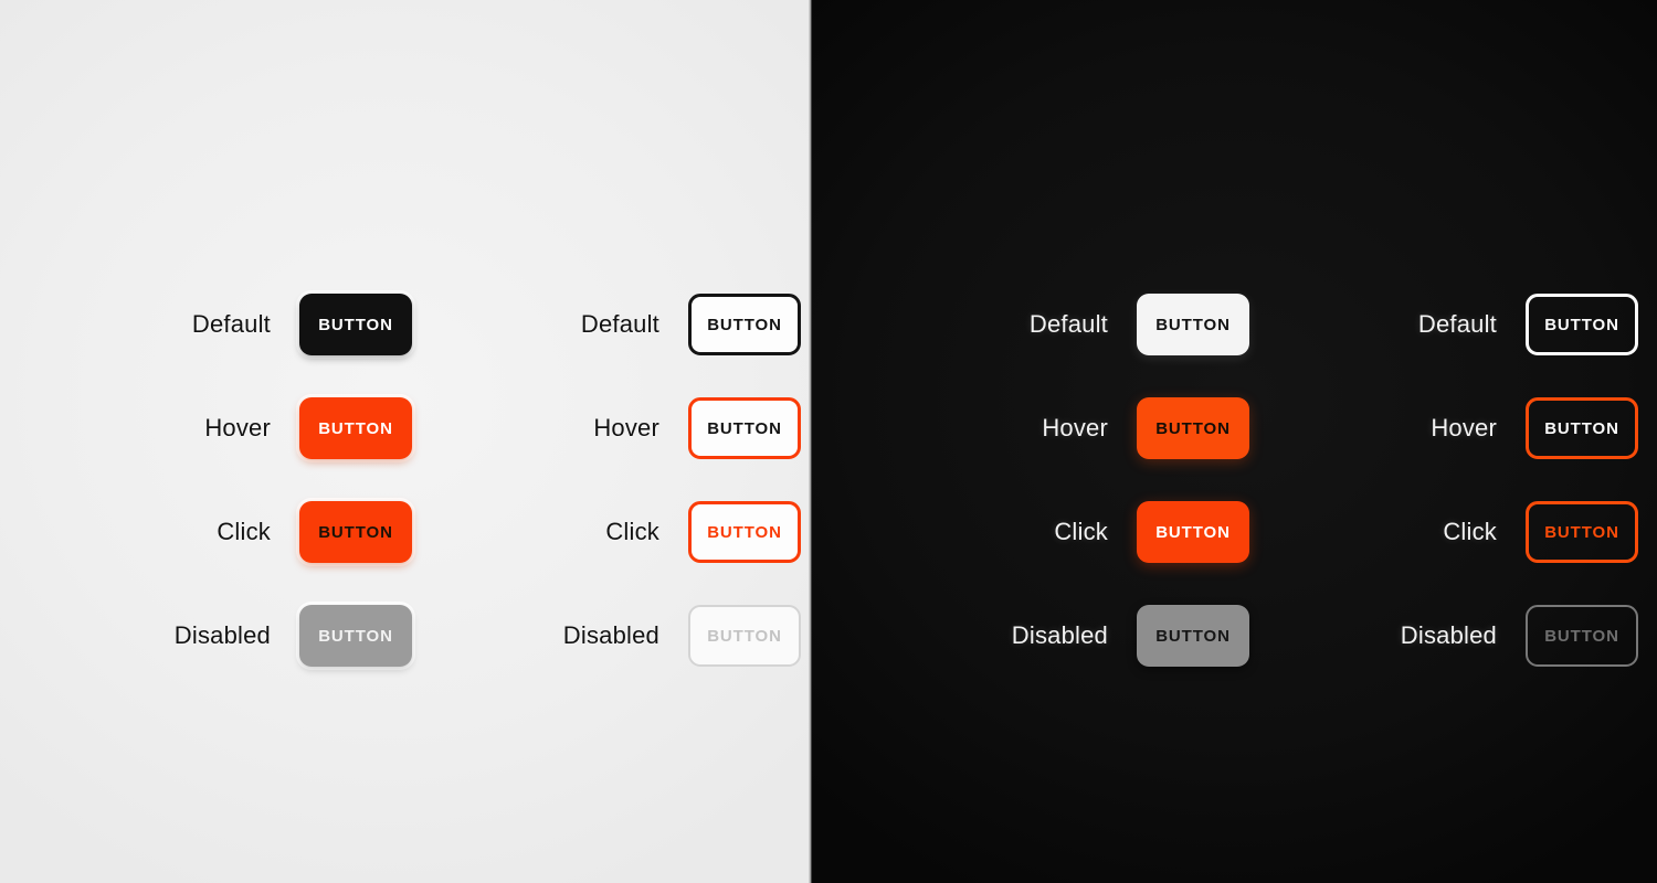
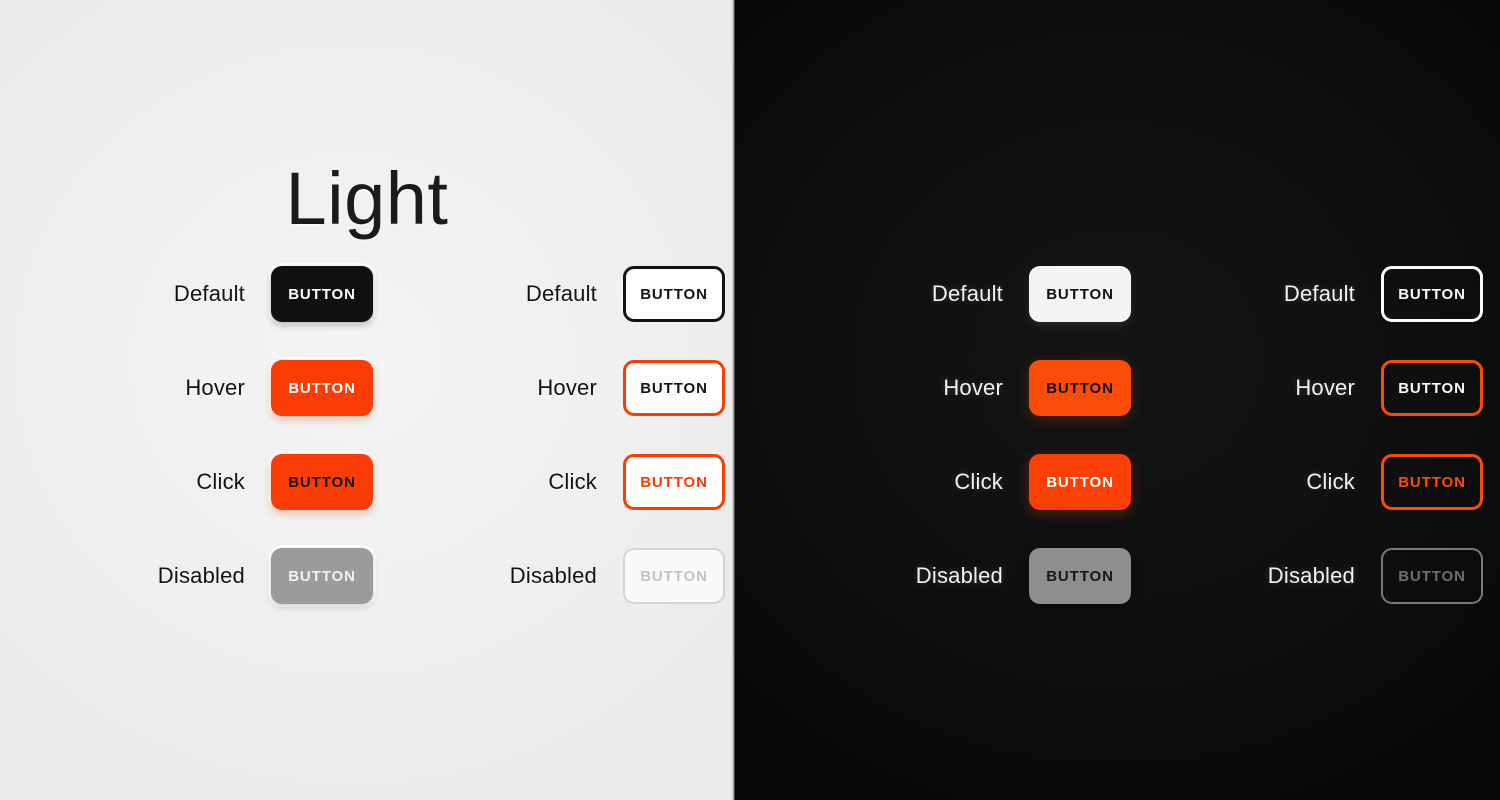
+ Light
  Default
  BUTTON
  Hover
  BUTTON
  Click
  BUTTON
  Disabled
  BUTTON
  Default
  BUTTON
  Hover
  BUTTON
  Click
  BUTTON
  Disabled
  BUTTON
  Default
  BUTTON
  Hover
  BUTTON
  Click
  BUTTON
  Disabled
  BUTTON
  Default
  BUTTON
  Hover
  BUTTON
  Click
  BUTTON
  Disabled
  BUTTON
